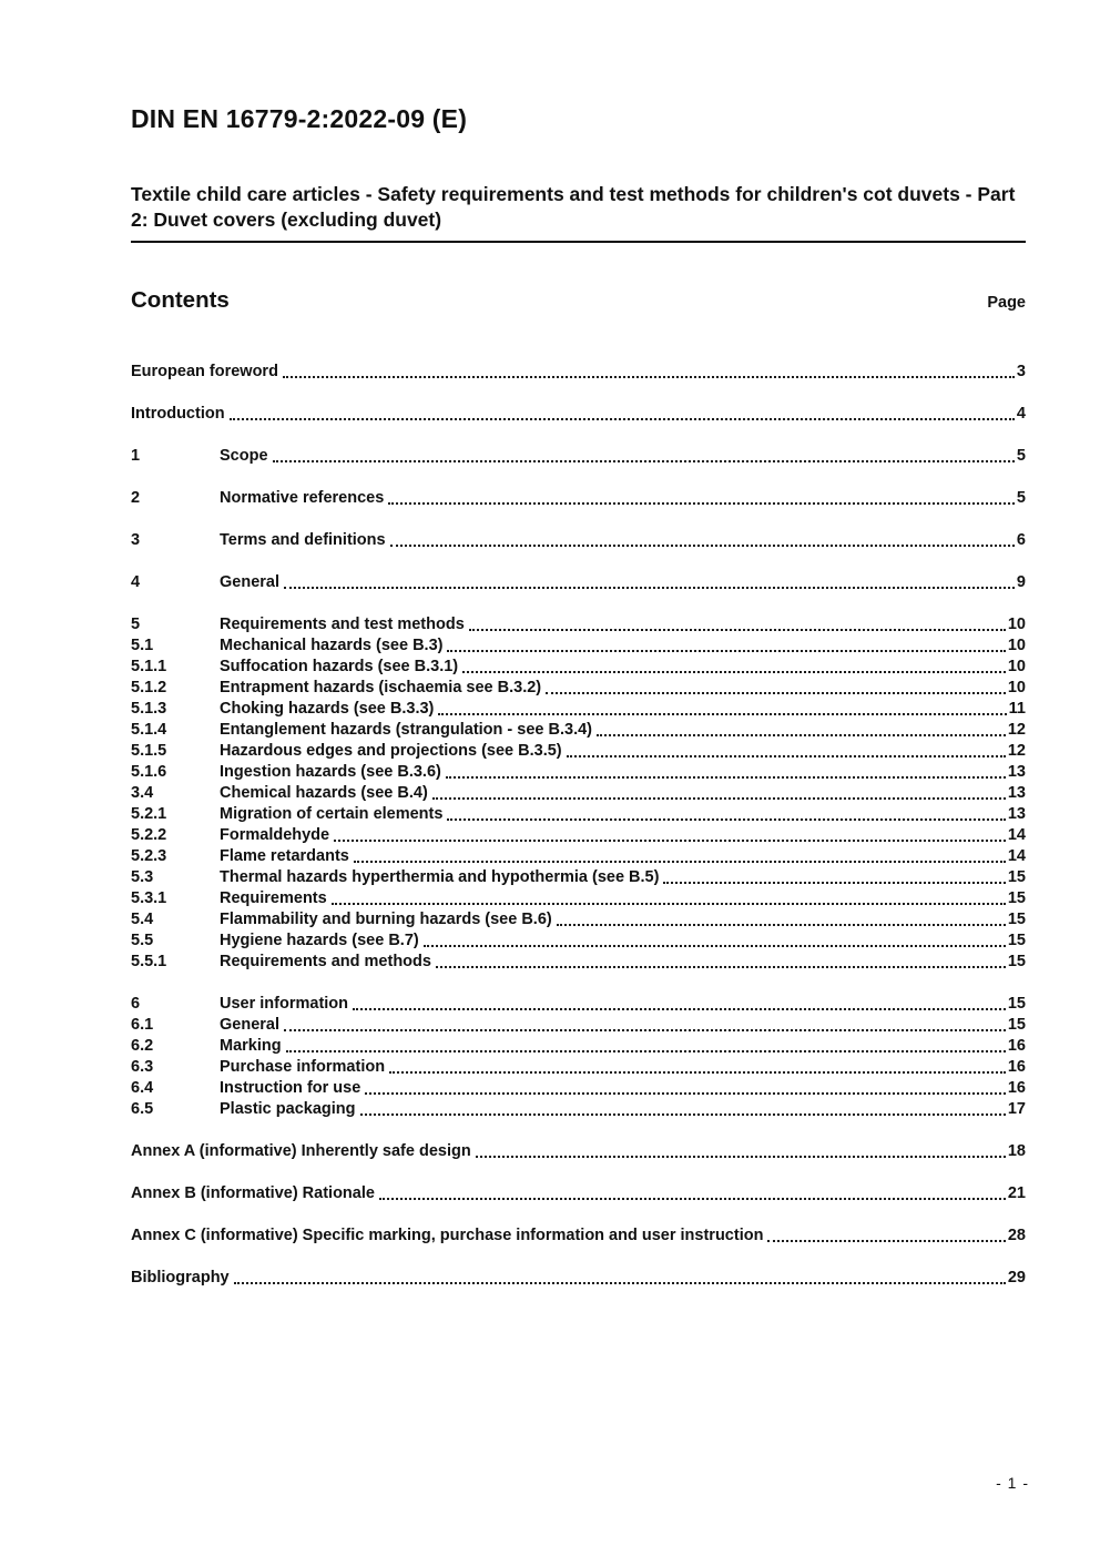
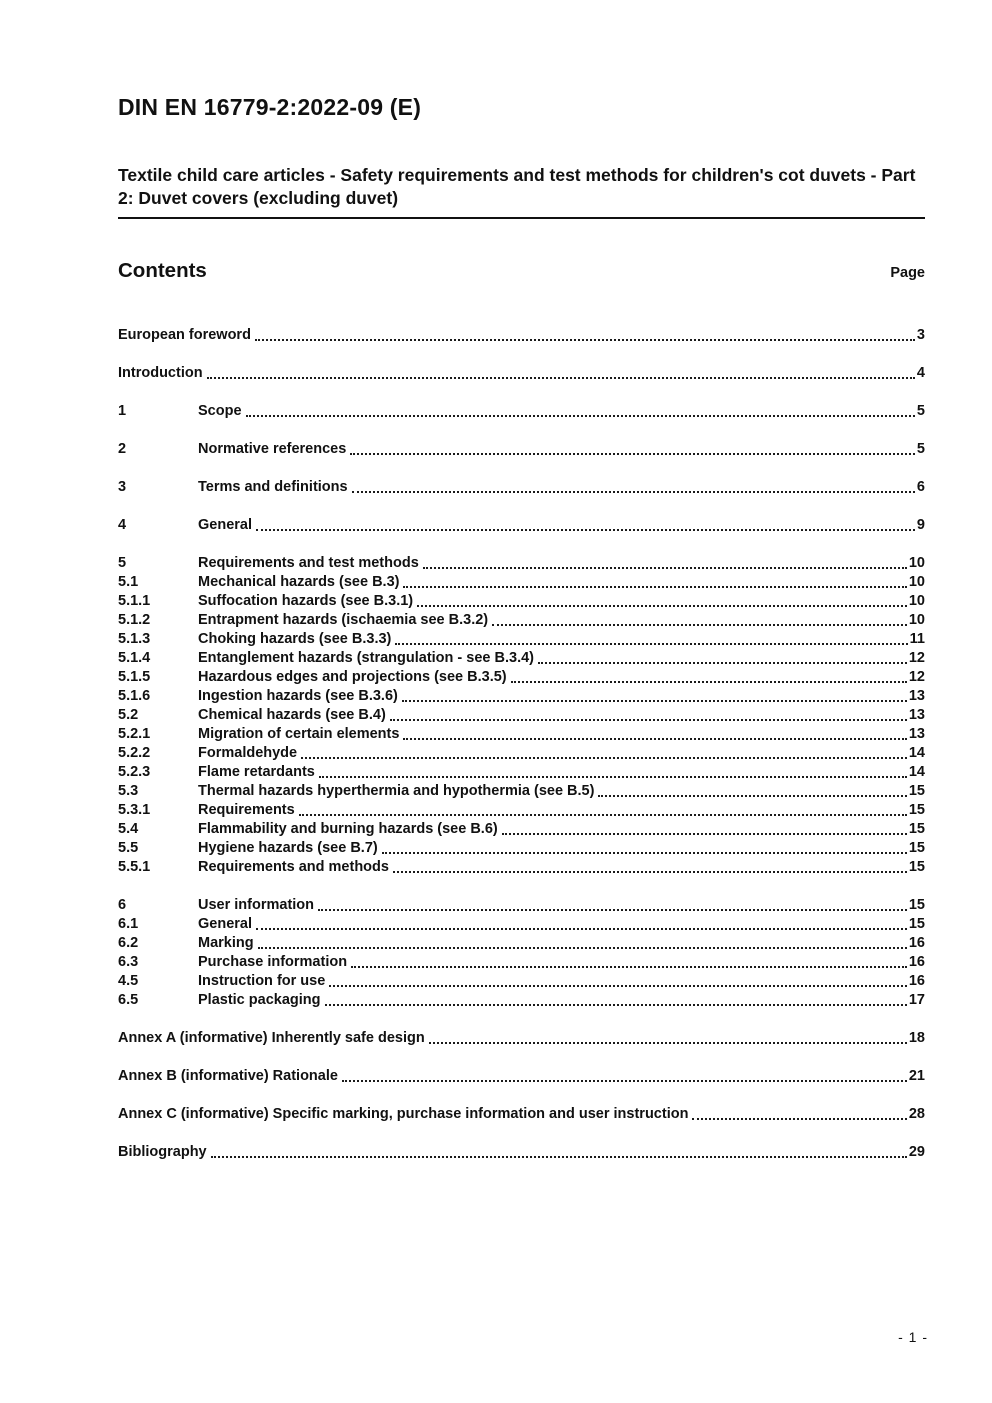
  DIN EN 16779-2:2022-09 (E)
  Textile child care articles - Safety requirements and test methods for children's cot duvets - Part 2: Duvet covers (excluding duvet)
  Contents
  Page
  European foreword
  3
  Introduction
  4
  1
  Scope
  5
  2
  Normative references
  5
  3
  Terms and definitions
  6
  4
  General
  9
  5
  Requirements and test methods
  10
  5.1
  Mechanical hazards (see B.3)
  10
  5.1.1
  Suffocation hazards (see B.3.1)
  10
  5.1.2
  Entrapment hazards (ischaemia see B.3.2)
  10
  5.1.3
  Choking hazards (see B.3.3)
  11
  5.1.4
  Entanglement hazards (strangulation - see B.3.4)
  12
  5.1.5
  Hazardous edges and projections (see B.3.5)
  12
  5.1.6
  Ingestion hazards (see B.3.6)
  13
- 3.4
+ 5.2
  Chemical hazards (see B.4)
  13
  5.2.1
  Migration of certain elements
  13
  5.2.2
  Formaldehyde
  14
  5.2.3
  Flame retardants
  14
  5.3
  Thermal hazards hyperthermia and hypothermia (see B.5)
  15
  5.3.1
  Requirements
  15
  5.4
  Flammability and burning hazards (see B.6)
  15
  5.5
  Hygiene hazards (see B.7)
  15
  5.5.1
  Requirements and methods
  15
  6
  User information
  15
  6.1
  General
  15
  6.2
  Marking
  16
  6.3
  Purchase information
  16
- 6.4
+ 4.5
  Instruction for use
  16
  6.5
  Plastic packaging
  17
  Annex A (informative) Inherently safe design
  18
  Annex B (informative) Rationale
  21
  Annex C (informative) Specific marking, purchase information and user instruction
  28
  Bibliography
  29
  - 1 -
